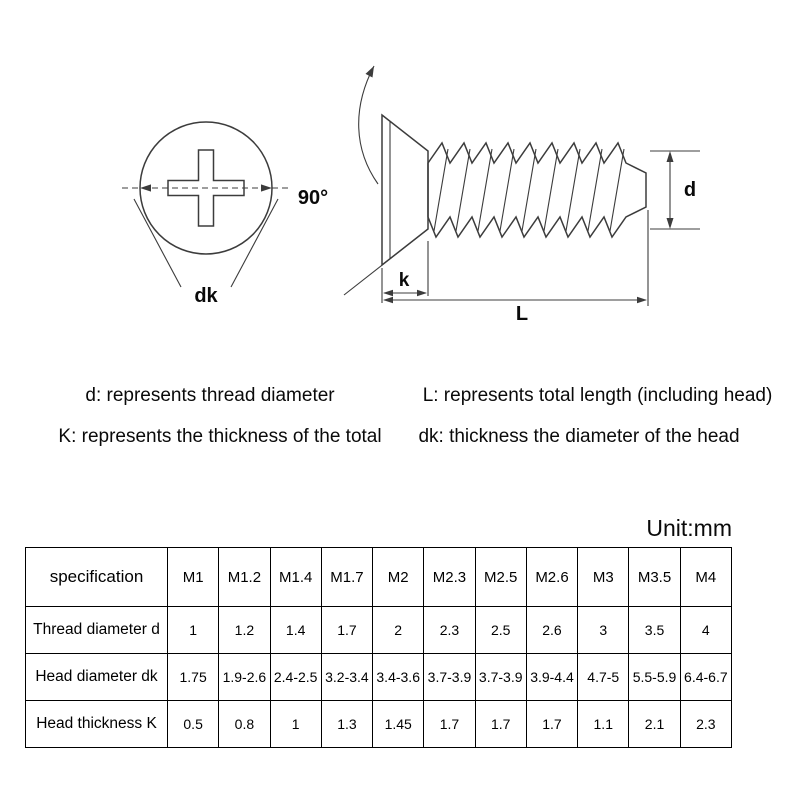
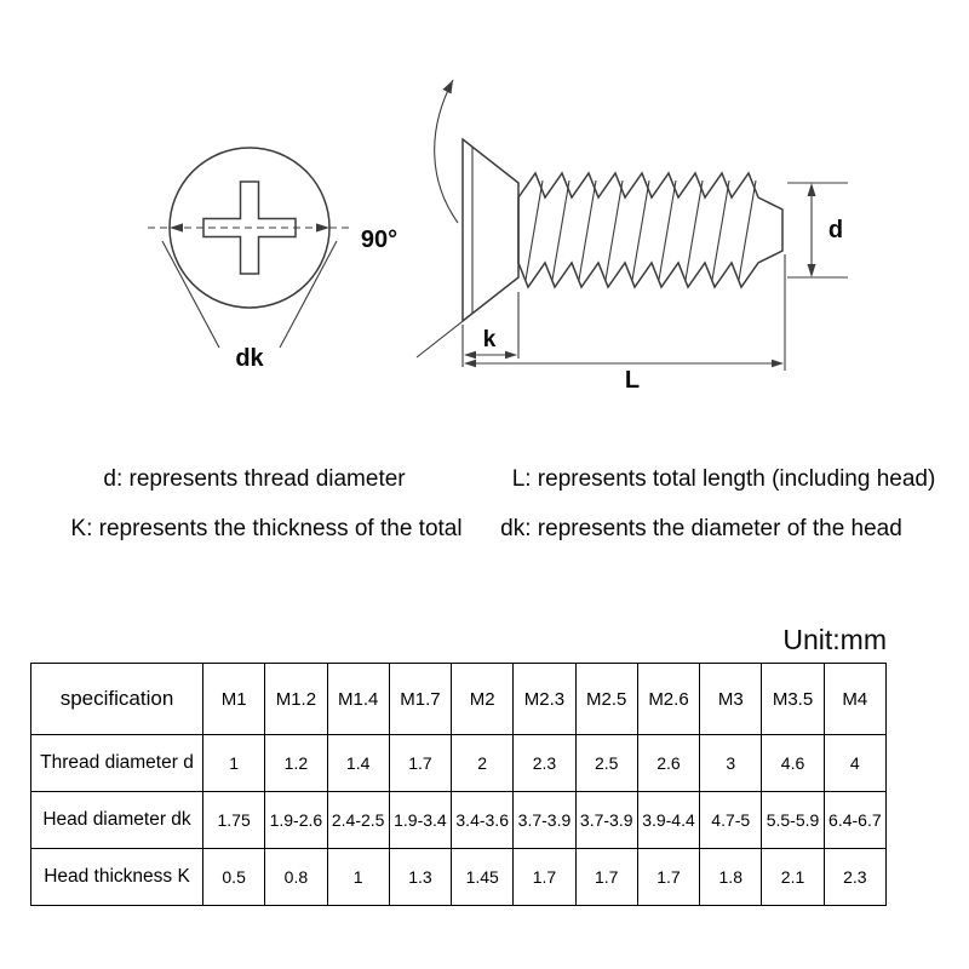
  dk
  90°
  d
  k
  L
  d: represents thread diameter
  L: represents total length (including head)
  K: represents the thickness of the total
- dk: thickness the diameter of the head
+ dk: represents the diameter of the head
  Unit:mm
  specification	M1	M1.2	M1.4	M1.7	M2	M2.3	M2.5	M2.6	M3	M3.5	M4
- Thread diameter d	1	1.2	1.4	1.7	2	2.3	2.5	2.6	3	3.5	4
+ Thread diameter d	1	1.2	1.4	1.7	2	2.3	2.5	2.6	3	4.6	4
- Head diameter dk	1.75	1.9-2.6	2.4-2.5	3.2-3.4	3.4-3.6	3.7-3.9	3.7-3.9	3.9-4.4	4.7-5	5.5-5.9	6.4-6.7
+ Head diameter dk	1.75	1.9-2.6	2.4-2.5	1.9-3.4	3.4-3.6	3.7-3.9	3.7-3.9	3.9-4.4	4.7-5	5.5-5.9	6.4-6.7
- Head thickness K	0.5	0.8	1	1.3	1.45	1.7	1.7	1.7	1.1	2.1	2.3
+ Head thickness K	0.5	0.8	1	1.3	1.45	1.7	1.7	1.7	1.8	2.1	2.3
